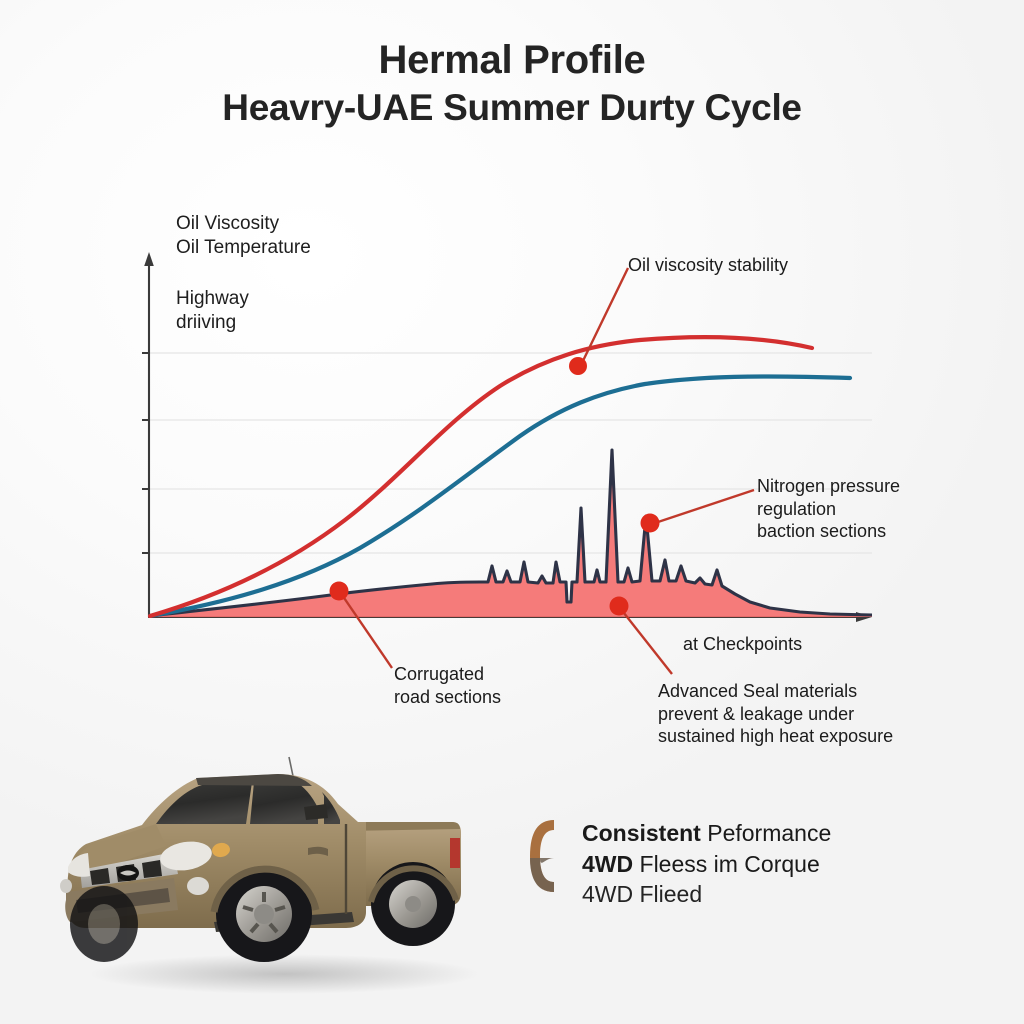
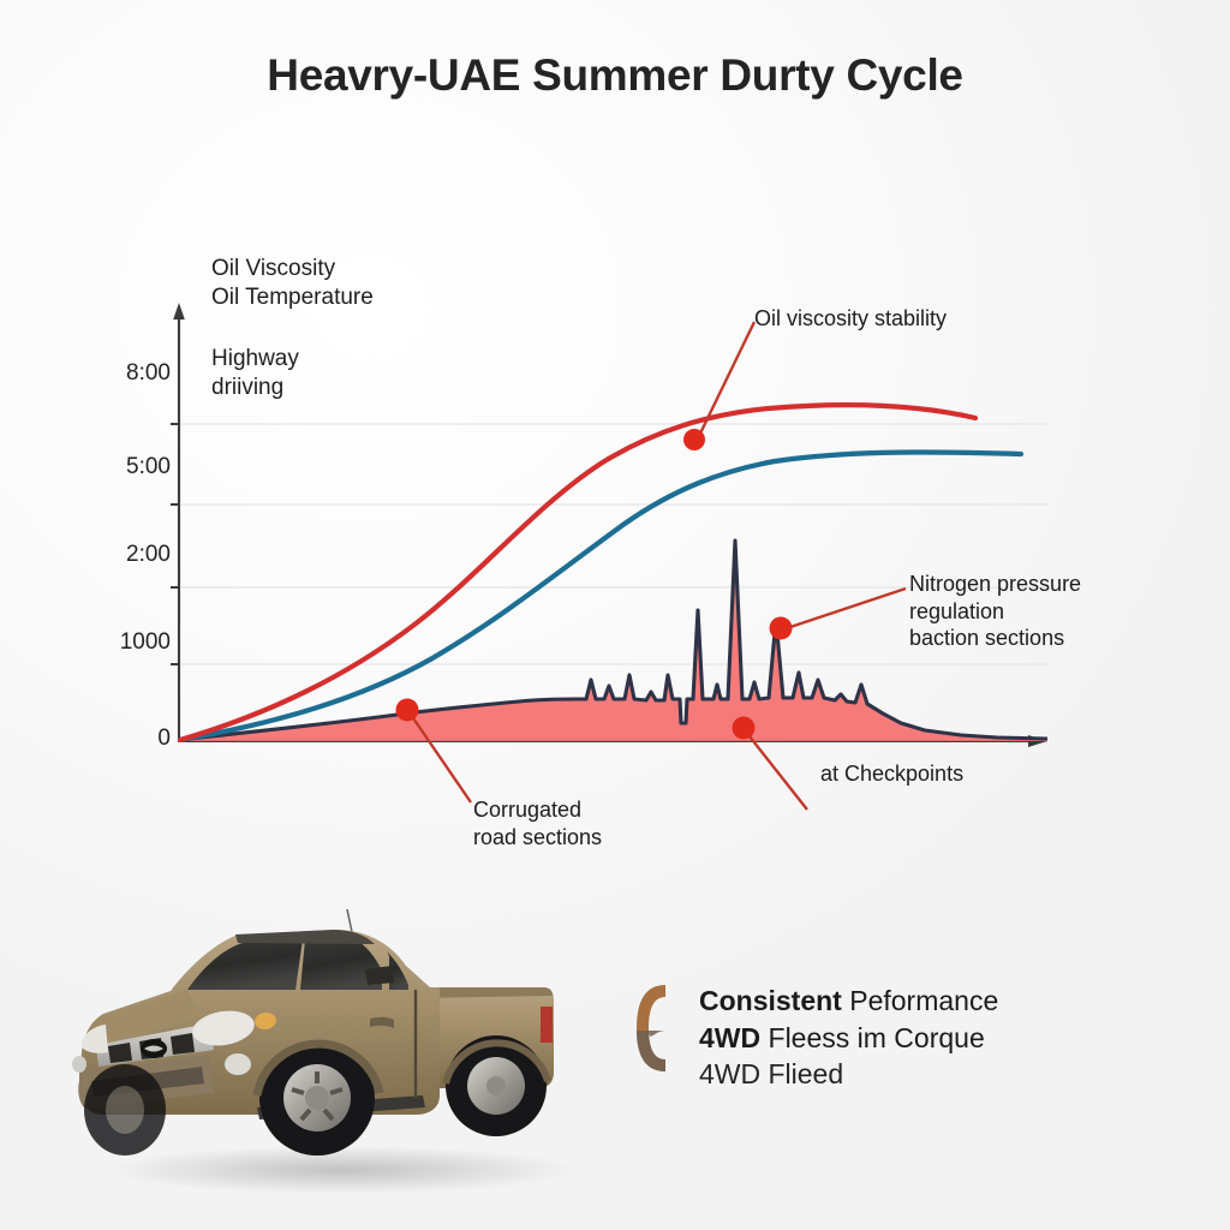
- Hermal Profile
  Heavry-UAE Summer Durty Cycle
  Oil Viscosity
  Oil Temperature
  Highway
  driiving
+ 8:00
+ 5:00
+ 2:00
+ 1000
+ 0
  Oil viscosity stability
  Nitrogen pressure
  regulation
  baction sections
  Corrugated
  road sections
  at Checkpoints
- Advanced Seal materials
- prevent & leakage under
- sustained high heat exposure
  Consistent Peformance
  4WD Fleess im Corque
  4WD Flieed
